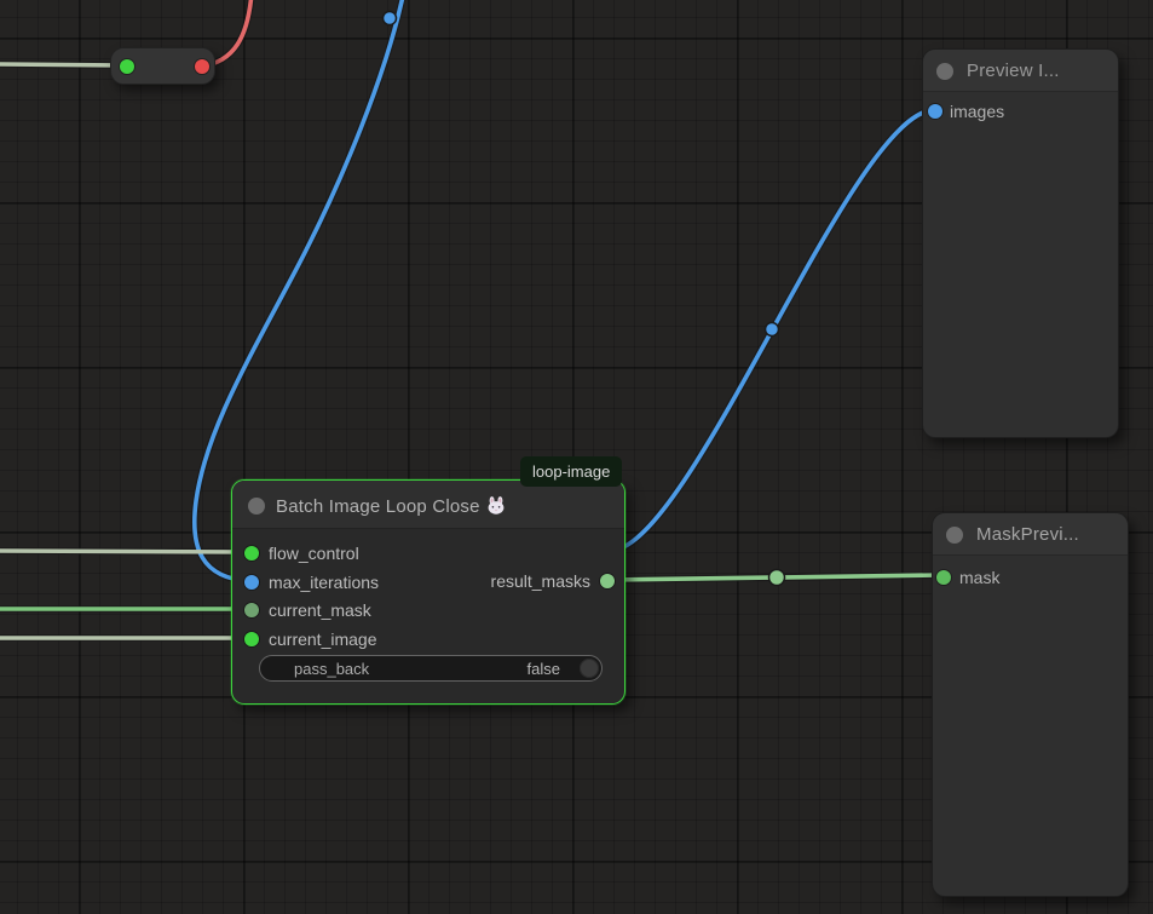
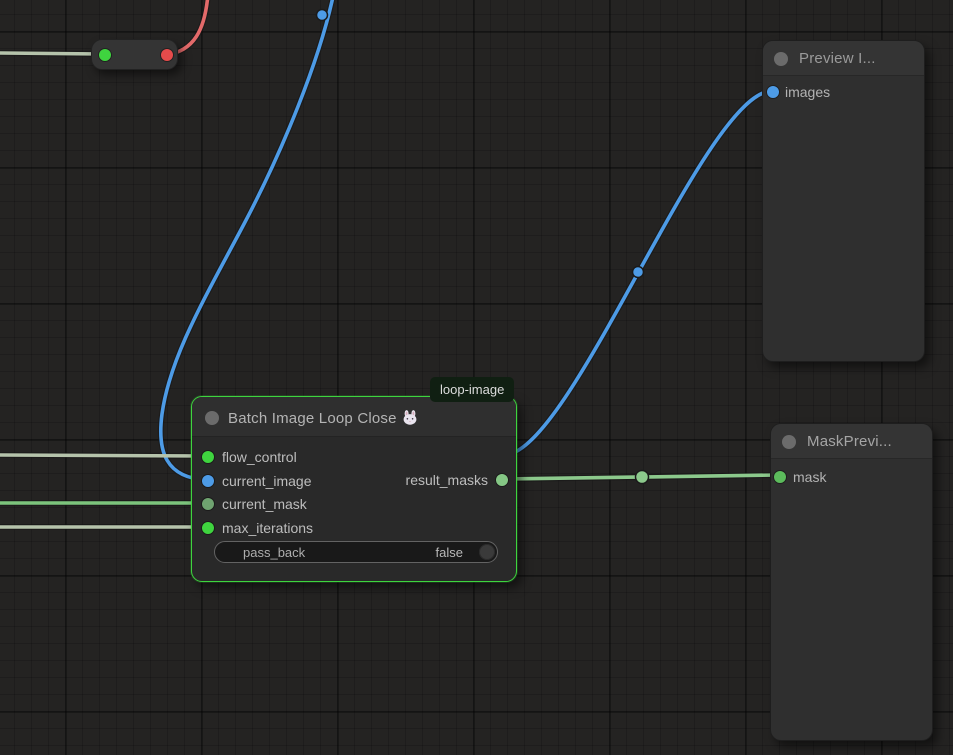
  loop-image
  Batch Image Loop Close
  flow_control
- max_iterations
+ current_image
  current_mask
- current_image
+ max_iterations
  result_masks
  pass_back
  false
  Preview I...
  images
  MaskPrevi...
  mask
